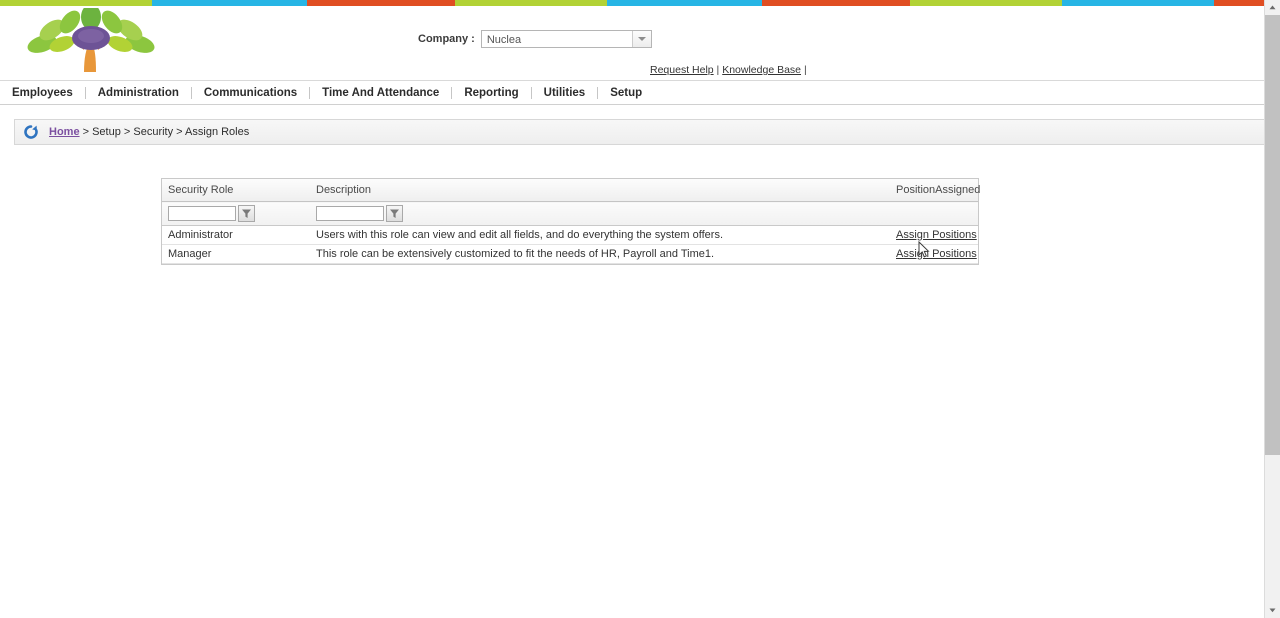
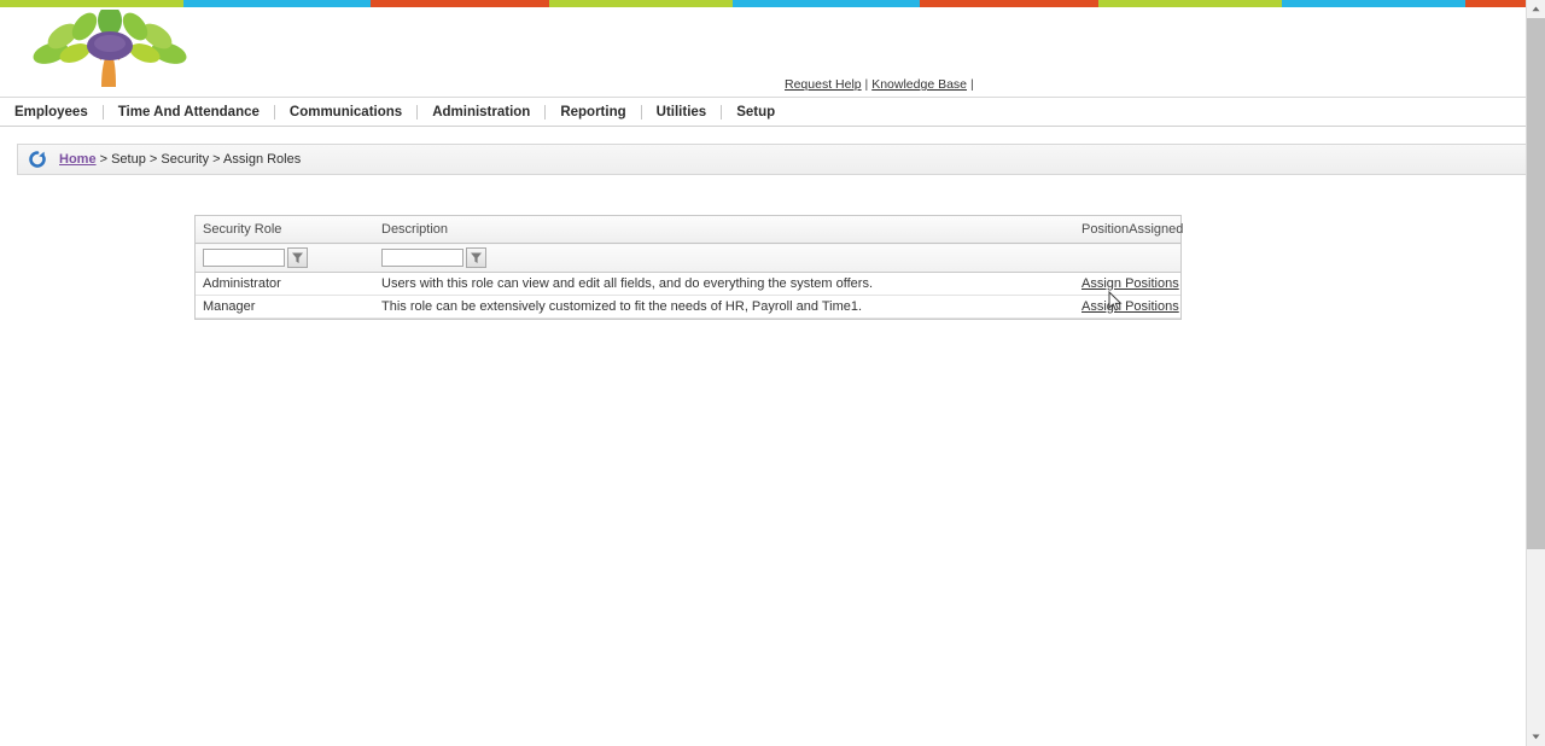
- Company :
- Nuclea
  Request Help | Knowledge Base |
  Employees
- Administration
+ Time And Attendance
  Communications
- Time And Attendance
+ Administration
  Reporting
  Utilities
  Setup
  Home > Setup > Security > Assign Roles
  Security Role	Description	PositionAssigned
  Administrator	Users with this role can view and edit all fields, and do everything the system offers.	Assign Positions
  Manager	This role can be extensively customized to fit the needs of HR, Payroll and Time1.	Assi Positions
